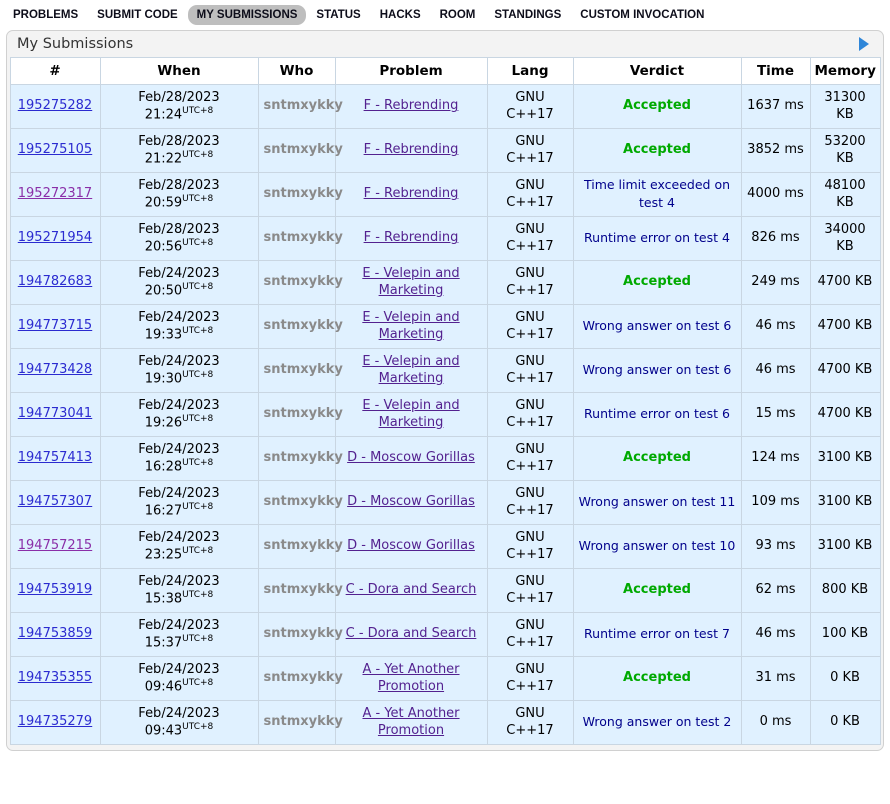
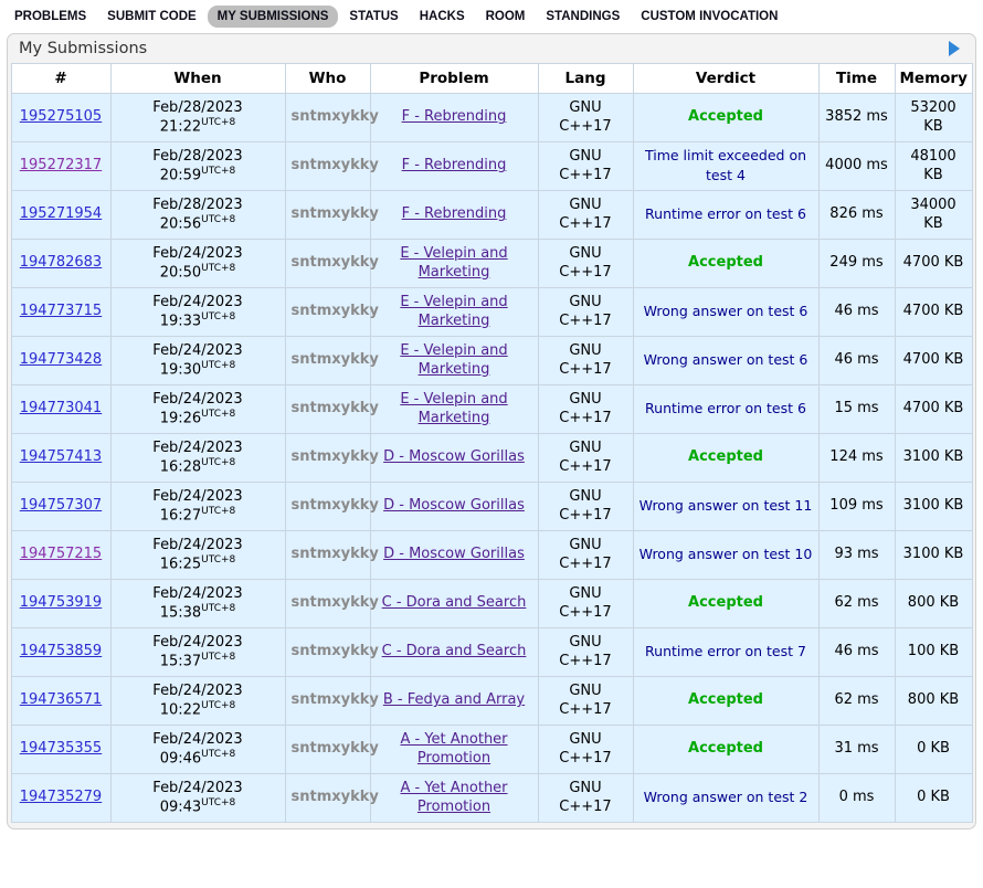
  PROBLEMS
  SUBMIT CODE
  MY SUBMISSIONS
  STATUS
  HACKS
  ROOM
  STANDINGS
  CUSTOM INVOCATION
  My Submissions
  #	When	Who	Problem	Lang	Verdict	Time	Memory
- 195275282	Feb/28/202321:24UTC+8	sntmxykky	F - Rebrending	GNUC++17	Accepted	1637 ms	31300 KB
  195275105	Feb/28/202321:22UTC+8	sntmxykky	F - Rebrending	GNUC++17	Accepted	3852 ms	53200 KB
  195272317	Feb/28/202320:59UTC+8	sntmxykky	F - Rebrending	GNUC++17	Time limit exceeded on test 4	4000 ms	48100 KB
- 195271954	Feb/28/202320:56UTC+8	sntmxykky	F - Rebrending	GNUC++17	Runtime error on test 4	826 ms	34000 KB
+ 195271954	Feb/28/202320:56UTC+8	sntmxykky	F - Rebrending	GNUC++17	Runtime error on test 6	826 ms	34000 KB
  194782683	Feb/24/202320:50UTC+8	sntmxykky	E - Velepin and Marketing	GNUC++17	Accepted	249 ms	4700 KB
  194773715	Feb/24/202319:33UTC+8	sntmxykky	E - Velepin and Marketing	GNUC++17	Wrong answer on test 6	46 ms	4700 KB
  194773428	Feb/24/202319:30UTC+8	sntmxykky	E - Velepin and Marketing	GNUC++17	Wrong answer on test 6	46 ms	4700 KB
  194773041	Feb/24/202319:26UTC+8	sntmxykky	E - Velepin and Marketing	GNUC++17	Runtime error on test 6	15 ms	4700 KB
  194757413	Feb/24/202316:28UTC+8	sntmxykky	D - Moscow Gorillas	GNUC++17	Accepted	124 ms	3100 KB
  194757307	Feb/24/202316:27UTC+8	sntmxykky	D - Moscow Gorillas	GNUC++17	Wrong answer on test 11	109 ms	3100 KB
- 194757215	Feb/24/202323:25UTC+8	sntmxykky	D - Moscow Gorillas	GNUC++17	Wrong answer on test 10	93 ms	3100 KB
+ 194757215	Feb/24/202316:25UTC+8	sntmxykky	D - Moscow Gorillas	GNUC++17	Wrong answer on test 10	93 ms	3100 KB
  194753919	Feb/24/202315:38UTC+8	sntmxykky	C - Dora and Search	GNUC++17	Accepted	62 ms	800 KB
  194753859	Feb/24/202315:37UTC+8	sntmxykky	C - Dora and Search	GNUC++17	Runtime error on test 7	46 ms	100 KB
+ 194736571	Feb/24/202310:22UTC+8	sntmxykky	B - Fedya and Array	GNUC++17	Accepted	62 ms	800 KB
  194735355	Feb/24/202309:46UTC+8	sntmxykky	A - Yet Another Promotion	GNUC++17	Accepted	31 ms	0 KB
  194735279	Feb/24/202309:43UTC+8	sntmxykky	A - Yet Another Promotion	GNUC++17	Wrong answer on test 2	0 ms	0 KB
